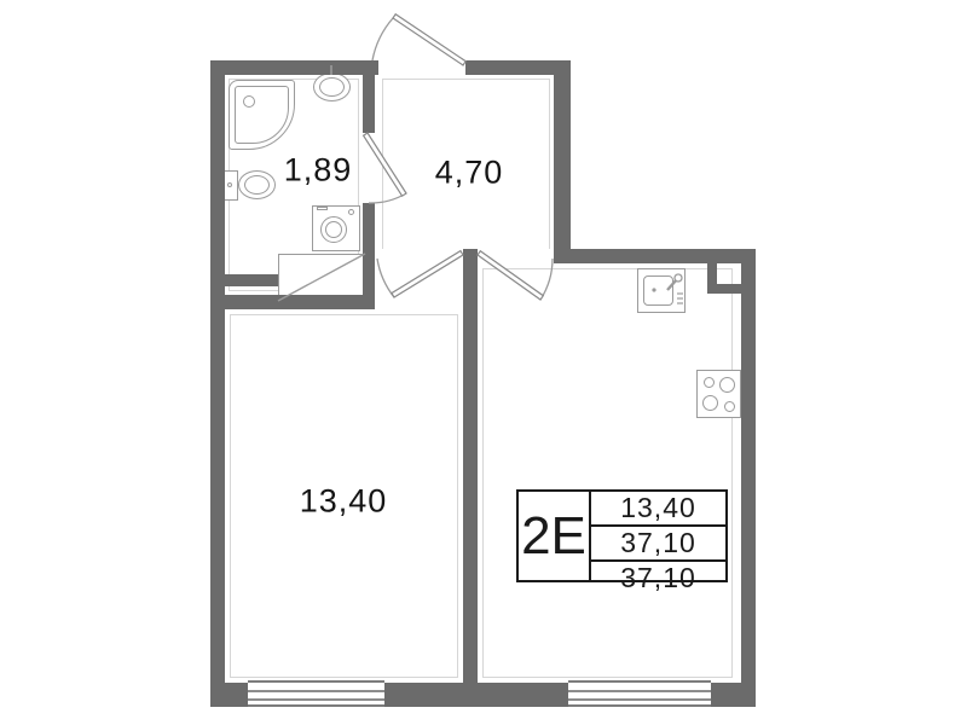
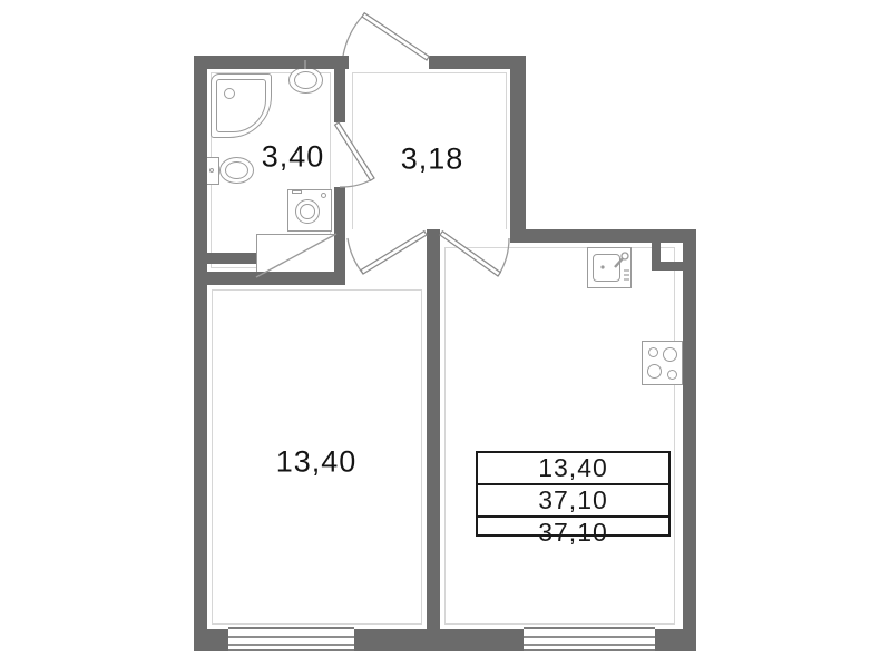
- 1,89
+ 3,40
- 4,70
+ 3,18
  13,40
- 2Е
  13,40
  37,10
  37,10
